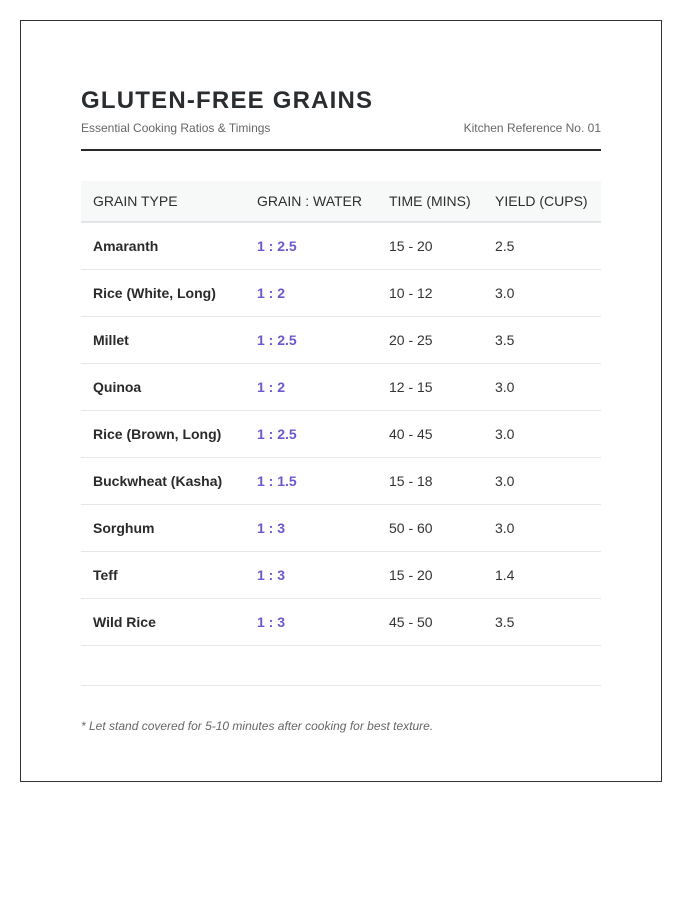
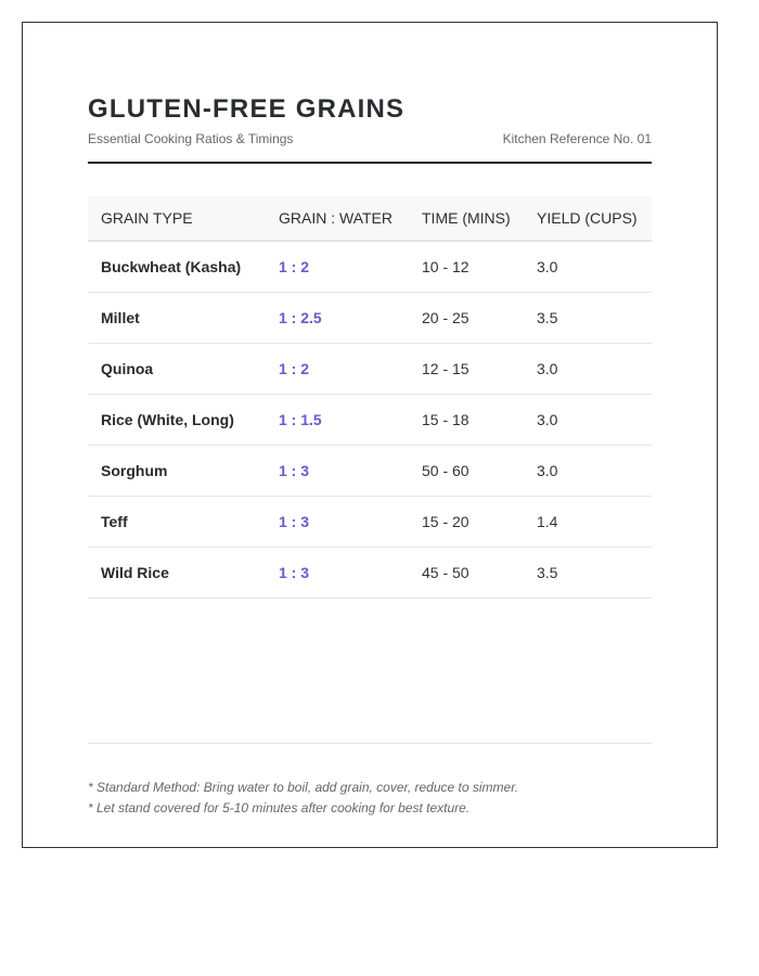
  GLUTEN-FREE GRAINS
  Essential Cooking Ratios & Timings
  Kitchen Reference No. 01
  GRAIN TYPE	GRAIN : WATER	TIME (MINS)	YIELD (CUPS)
- Amaranth	1 : 2.5	15 - 20	2.5
- Rice (White, Long)	1 : 2	10 - 12	3.0
+ Buckwheat (Kasha)	1 : 2	10 - 12	3.0
  Millet	1 : 2.5	20 - 25	3.5
  Quinoa	1 : 2	12 - 15	3.0
- Rice (Brown, Long)	1 : 2.5	40 - 45	3.0
- Buckwheat (Kasha)	1 : 1.5	15 - 18	3.0
+ Rice (White, Long)	1 : 1.5	15 - 18	3.0
  Sorghum	1 : 3	50 - 60	3.0
  Teff	1 : 3	15 - 20	1.4
  Wild Rice	1 : 3	45 - 50	3.5
+ * Standard Method: Bring water to boil, add grain, cover, reduce to simmer.
  * Let stand covered for 5-10 minutes after cooking for best texture.
